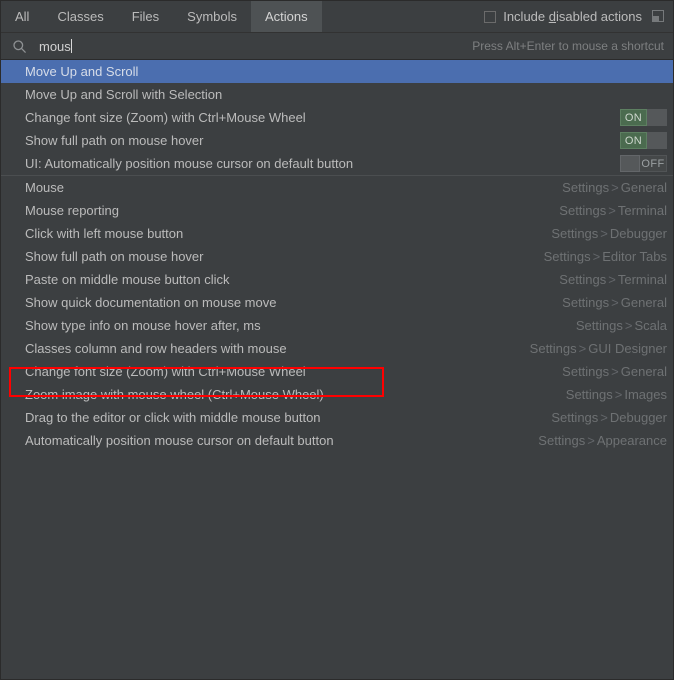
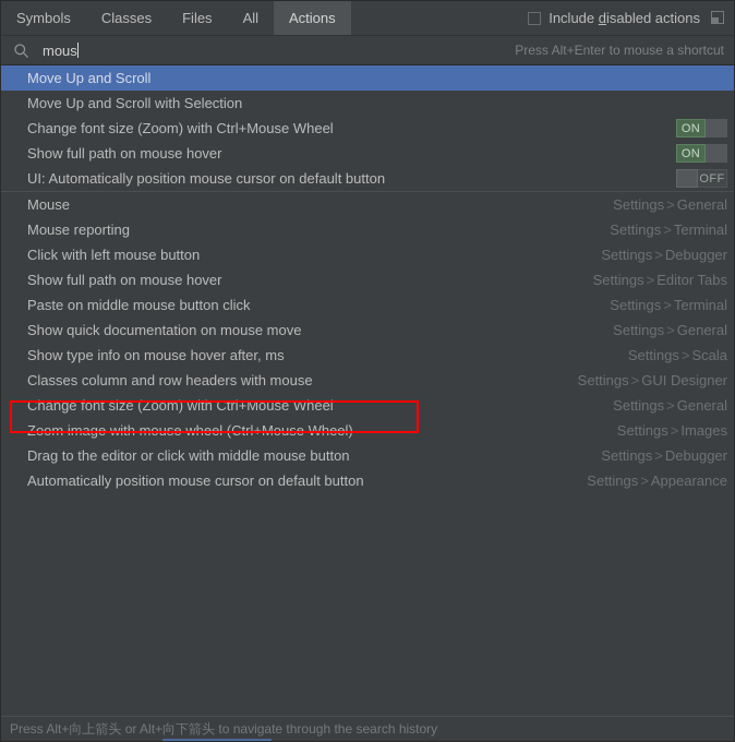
- All
+ Symbols
  Classes
  Files
- Symbols
+ All
  Actions
  Include disabled actions
  mous
  Press Alt+Enter to mouse a shortcut
  Move Up and Scroll
  Move Up and Scroll with Selection
  Change font size (Zoom) with Ctrl+Mouse Wheel
  ON
  Show full path on mouse hover
  ON
  UI: Automatically position mouse cursor on default button
  OFF
  Mouse
  Settings > General
  Mouse reporting
  Settings > Terminal
  Click with left mouse button
  Settings > Debugger
  Show full path on mouse hover
  Settings > Editor Tabs
  Paste on middle mouse button click
  Settings > Terminal
  Show quick documentation on mouse move
  Settings > General
  Show type info on mouse hover after, ms
  Settings > Scala
  Classes column and row headers with mouse
  Settings > GUI Designer
  Change font size (Zoom) with Ctrl+Mouse Wheel
  Settings > General
  Zoom image with mouse wheel (Ctrl+Mouse Wheel)
  Settings > Images
  Drag to the editor or click with middle mouse button
  Settings > Debugger
  Automatically position mouse cursor on default button
  Settings > Appearance
+ Press Alt+向上箭头 or Alt+向下箭头 to navigate through the search history
